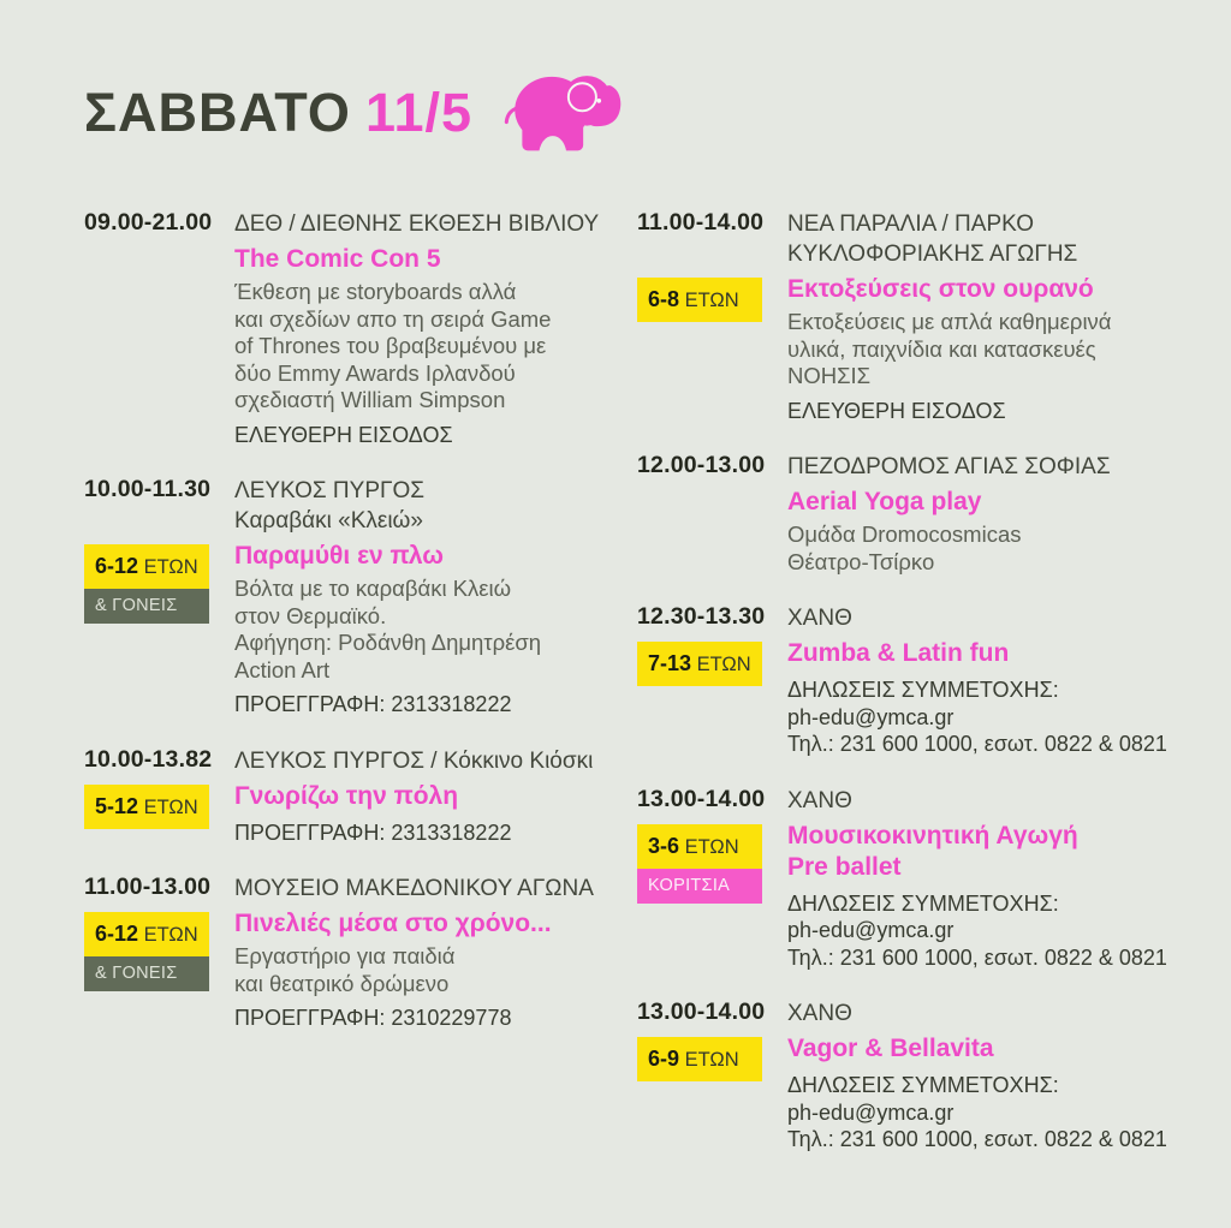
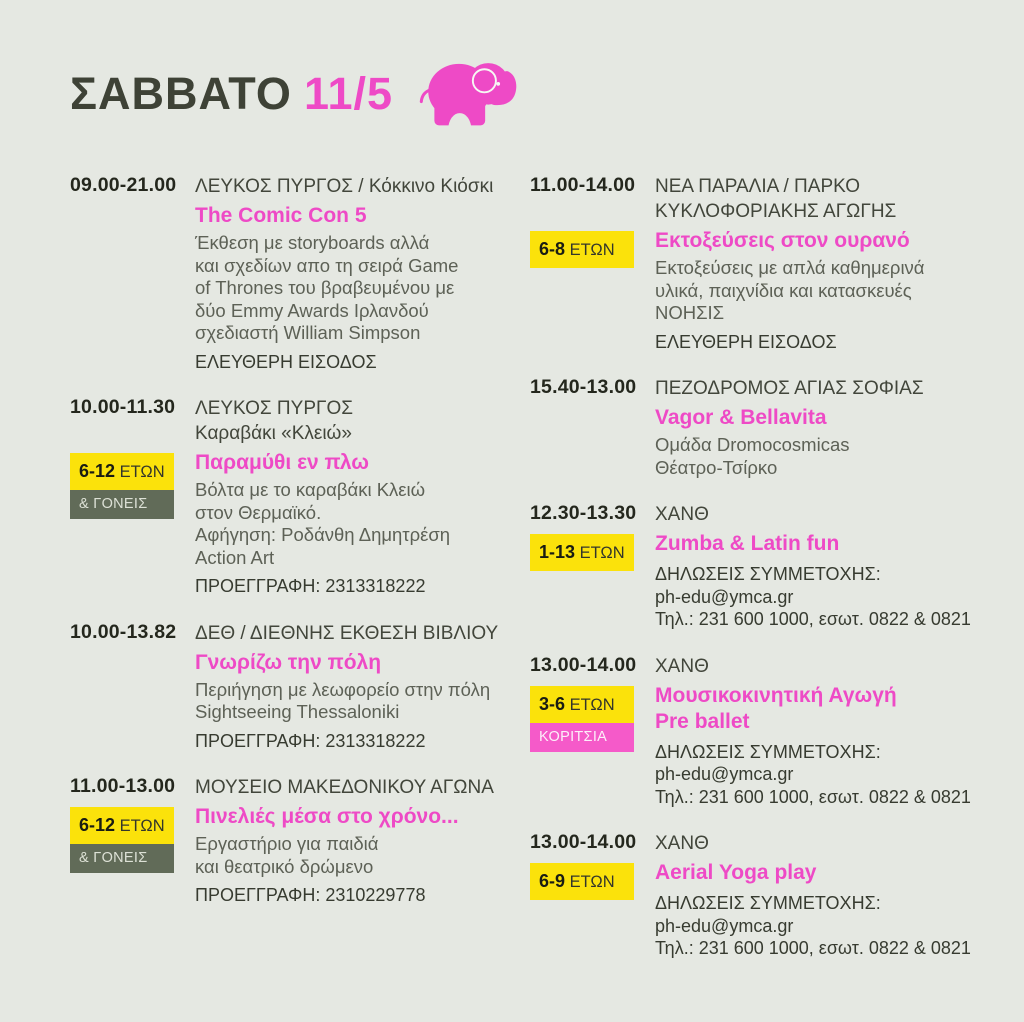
  ΣΑΒΒΑΤΟ 11/5
  09.00-21.00
- ΔΕΘ / ΔΙΕΘΝΗΣ ΕΚΘΕΣΗ ΒΙΒΛΙΟΥ
+ ΛΕΥΚΟΣ ΠΥΡΓΟΣ / Κόκκινο Κιόσκι
  The Comic Con 5
  Έκθεση με storyboards αλλά
  και σχεδίων απο τη σειρά Game
  of Thrones του βραβευμένου με
  δύο Emmy Awards Ιρλανδού
  σχεδιαστή William Simpson
  ΕΛΕΥΘΕΡΗ ΕΙΣΟΔΟΣ
  10.00-11.30
  ΛΕΥΚΟΣ ΠΥΡΓΟΣ
  Καραβάκι «Κλειώ»
  6-12 ΕΤΩΝ
  & ΓΟΝΕΙΣ
  Παραμύθι εν πλω
  Βόλτα με το καραβάκι Κλειώ
  στον Θερμαϊκό.
  Αφήγηση: Ροδάνθη Δημητρέση
  Action Art
  ΠΡΟΕΓΓΡΑΦΗ: 2313318222
  10.00-13.82
- ΛΕΥΚΟΣ ΠΥΡΓΟΣ / Κόκκινο Κιόσκι
+ ΔΕΘ / ΔΙΕΘΝΗΣ ΕΚΘΕΣΗ ΒΙΒΛΙΟΥ
- 5-12 ΕΤΩΝ
  Γνωρίζω την πόλη
+ Περιήγηση με λεωφορείο στην πόλη
+ Sightseeing Thessaloniki
  ΠΡΟΕΓΓΡΑΦΗ: 2313318222
  11.00-13.00
  ΜΟΥΣΕΙΟ ΜΑΚΕΔΟΝΙΚΟΥ ΑΓΩΝΑ
  6-12 ΕΤΩΝ
  & ΓΟΝΕΙΣ
  Πινελιές μέσα στο χρόνο...
  Εργαστήριο για παιδιά
  και θεατρικό δρώμενο
  ΠΡΟΕΓΓΡΑΦΗ: 2310229778
  11.00-14.00
  ΝΕΑ ΠΑΡΑΛΙΑ / ΠΑΡΚΟ
  ΚΥΚΛΟΦΟΡΙΑΚΗΣ ΑΓΩΓΗΣ
  6-8 ΕΤΩΝ
  Εκτοξεύσεις στον ουρανό
  Εκτοξεύσεις με απλά καθημερινά
  υλικά, παιχνίδια και κατασκευές
  ΝΟΗΣΙΣ
  ΕΛΕΥΘΕΡΗ ΕΙΣΟΔΟΣ
- 12.00-13.00
+ 15.40-13.00
  ΠΕΖΟΔΡΟΜΟΣ ΑΓΙΑΣ ΣΟΦΙΑΣ
- Aerial Yoga play
+ Vagor & Bellavita
  Ομάδα Dromocosmicas
  Θέατρο-Τσίρκο
  12.30-13.30
  ΧΑΝΘ
- 7-13 ΕΤΩΝ
+ 1-13 ΕΤΩΝ
  Zumba & Latin fun
  ΔΗΛΩΣΕΙΣ ΣΥΜΜΕΤΟΧΗΣ:
  ph-edu@ymca.gr
  Τηλ.: 231 600 1000, εσωτ. 0822 & 0821
  13.00-14.00
  ΧΑΝΘ
  3-6 ΕΤΩΝ
  ΚΟΡΙΤΣΙΑ
  Μουσικοκινητική Αγωγή
  Pre ballet
  ΔΗΛΩΣΕΙΣ ΣΥΜΜΕΤΟΧΗΣ:
  ph-edu@ymca.gr
  Τηλ.: 231 600 1000, εσωτ. 0822 & 0821
  13.00-14.00
  ΧΑΝΘ
  6-9 ΕΤΩΝ
- Vagor & Bellavita
+ Aerial Yoga play
  ΔΗΛΩΣΕΙΣ ΣΥΜΜΕΤΟΧΗΣ:
  ph-edu@ymca.gr
  Τηλ.: 231 600 1000, εσωτ. 0822 & 0821
